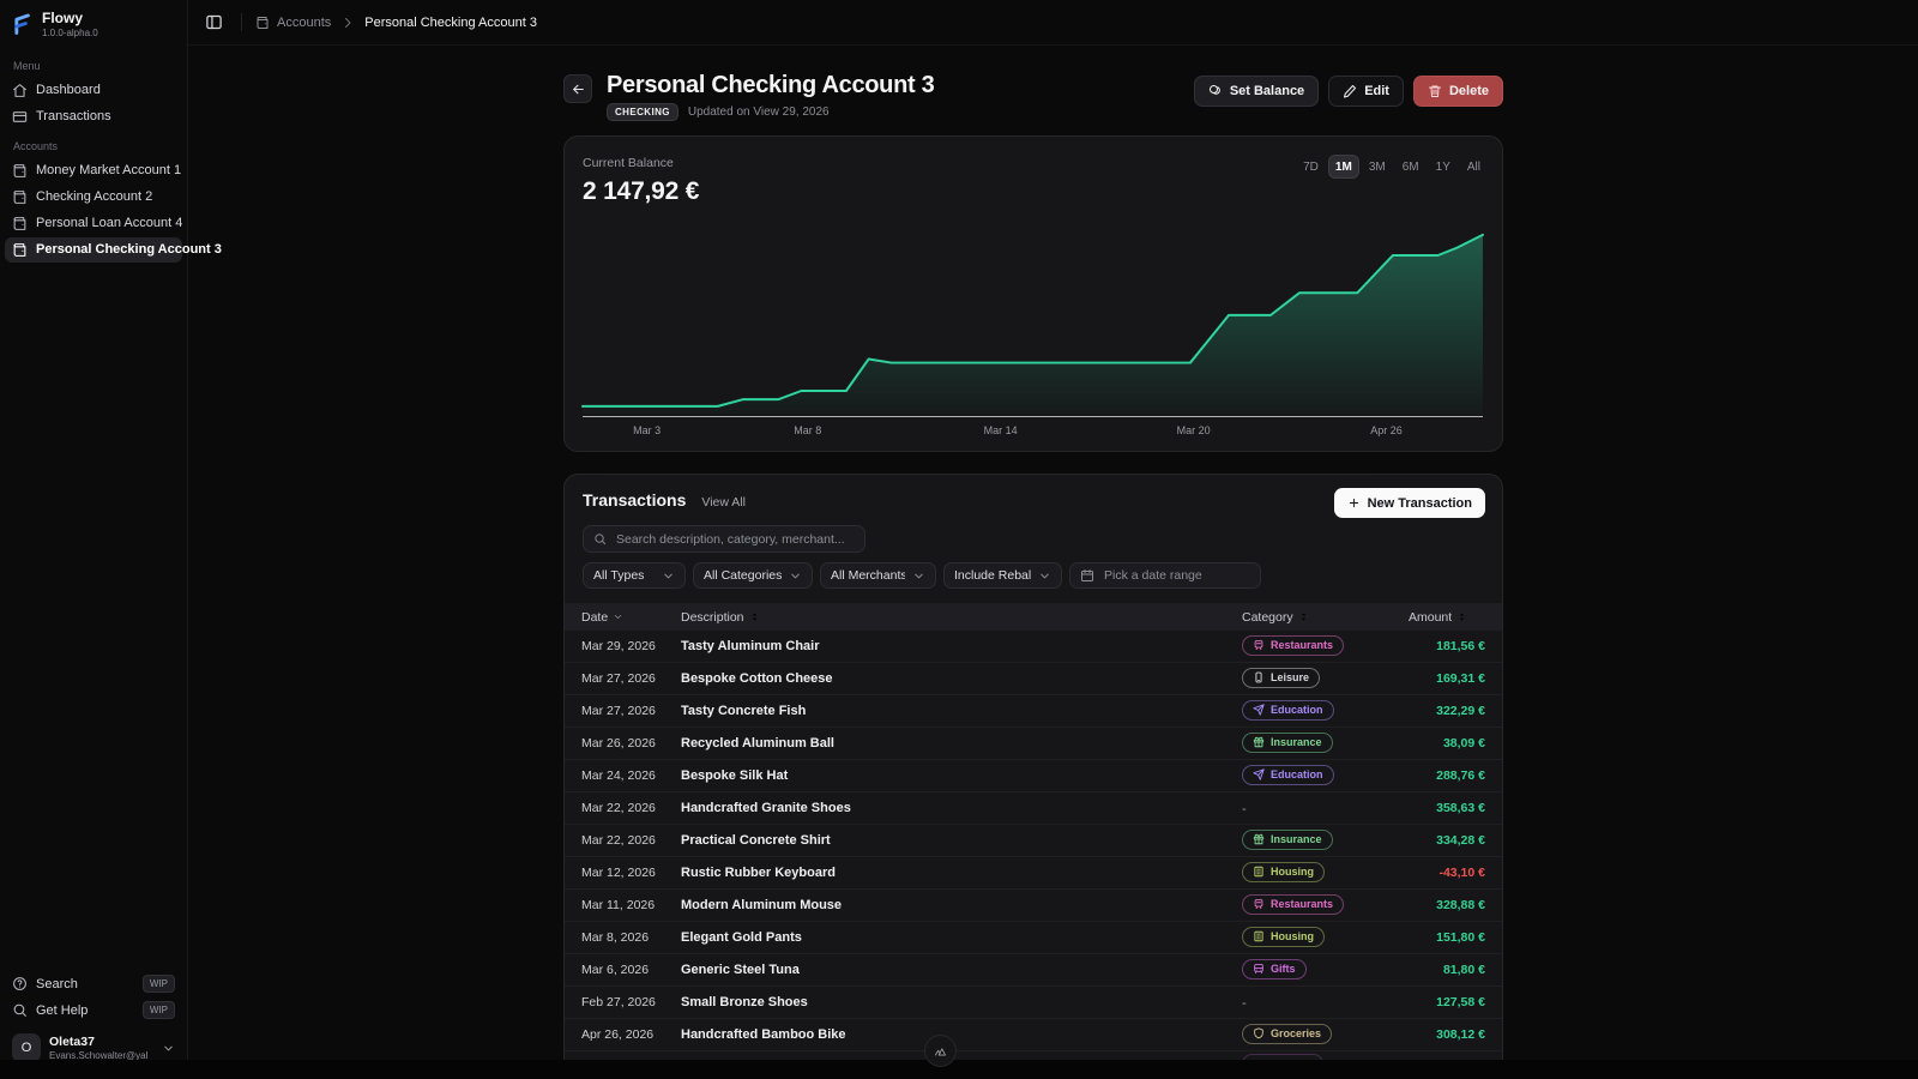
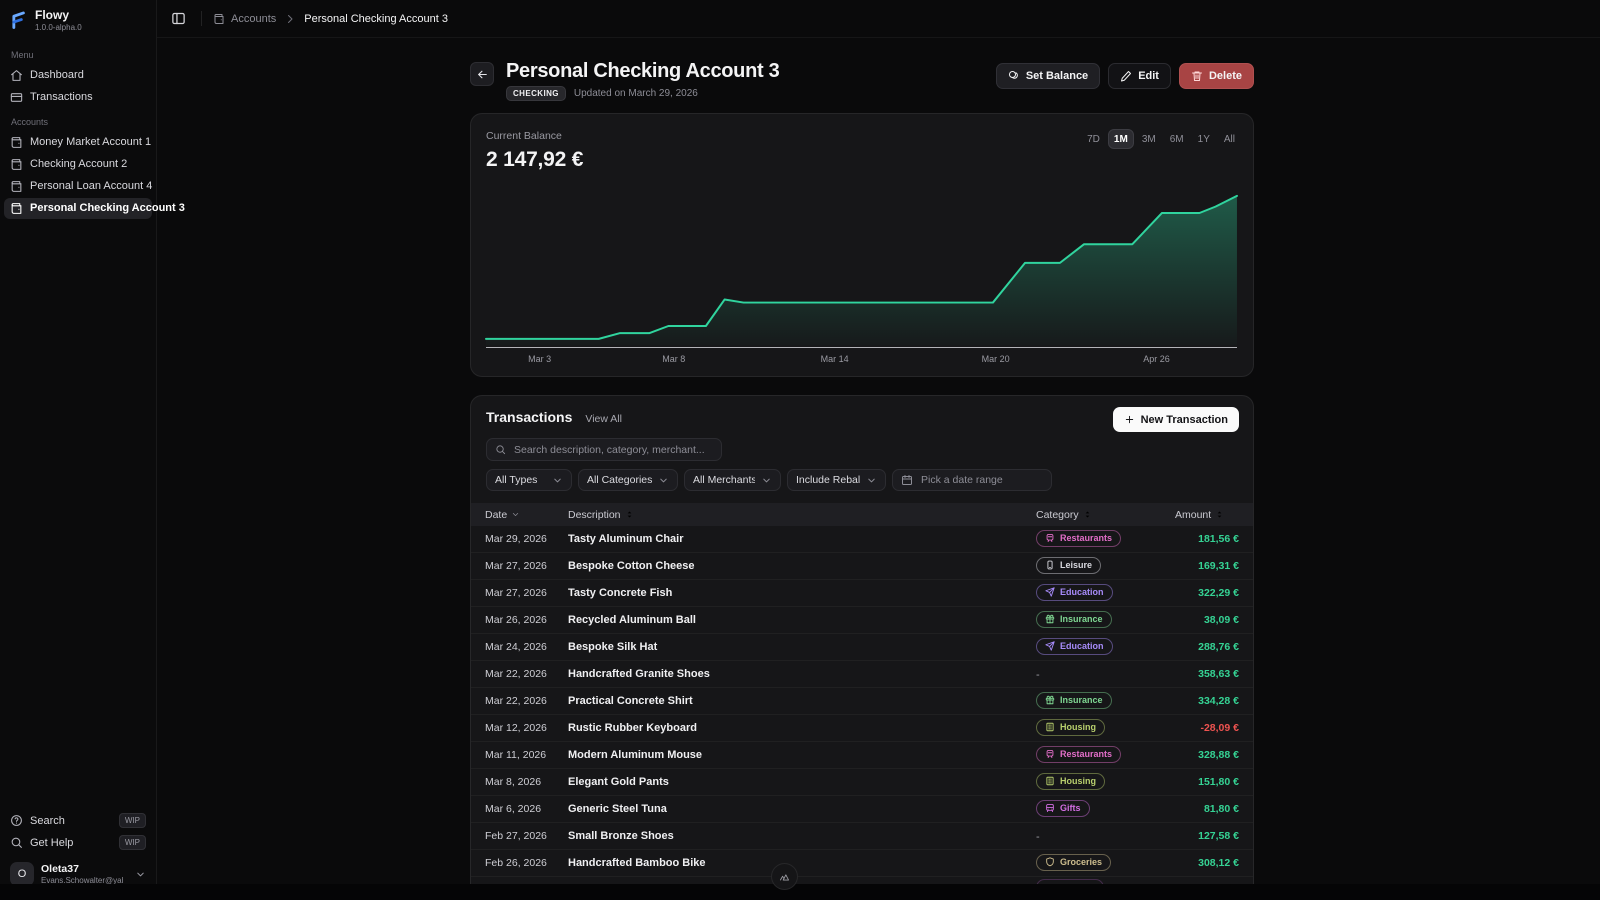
  Flowy
  1.0.0-alpha.0
  Menu
  Dashboard
  Transactions
  Accounts
  Money Market Account 1
  Checking Account 2
  Personal Loan Account 4
  Personal Checking Account 3
  Search
  WIP
  Get Help
  WIP
  O
  Oleta37
  Evans.Schowalter@ya
  Accounts
  Personal Checking Account 3
  Personal Checking Account 3
  CHECKING
- Updated on View 29, 2026
+ Updated on March 29, 2026
  Set Balance
  Edit
  Delete
  Current Balance
  2 147,92 €
  7D
  1M
  3M
  6M
  1Y
  All
  Mar 3
  Mar 8
  Mar 14
  Mar 20
  Apr 26
  Transactions
  View All
  New Transaction
  Search description, category, merchant...
  All Types
  All Categories
  All Merchants
  Include Rebal
  Pick a date range
  Date
  Description
  Category
  Amount
  Mar 29, 2026
  Tasty Aluminum Chair
  Restaurants
  181,56 €
  Mar 27, 2026
  Bespoke Cotton Cheese
  Leisure
  169,31 €
  Mar 27, 2026
  Tasty Concrete Fish
  Education
  322,29 €
  Mar 26, 2026
  Recycled Aluminum Ball
  Insurance
  38,09 €
  Mar 24, 2026
  Bespoke Silk Hat
  Education
  288,76 €
  Mar 22, 2026
  Handcrafted Granite Shoes
  -
  358,63 €
  Mar 22, 2026
  Practical Concrete Shirt
  Insurance
  334,28 €
  Mar 12, 2026
  Rustic Rubber Keyboard
  Housing
- -43,10 €
+ -28,09 €
  Mar 11, 2026
  Modern Aluminum Mouse
  Restaurants
  328,88 €
  Mar 8, 2026
  Elegant Gold Pants
  Housing
  151,80 €
  Mar 6, 2026
  Generic Steel Tuna
  Gifts
  81,80 €
  Feb 27, 2026
  Small Bronze Shoes
  -
  127,58 €
- Apr 26, 2026
+ Feb 26, 2026
  Handcrafted Bamboo Bike
  Groceries
  308,12 €
